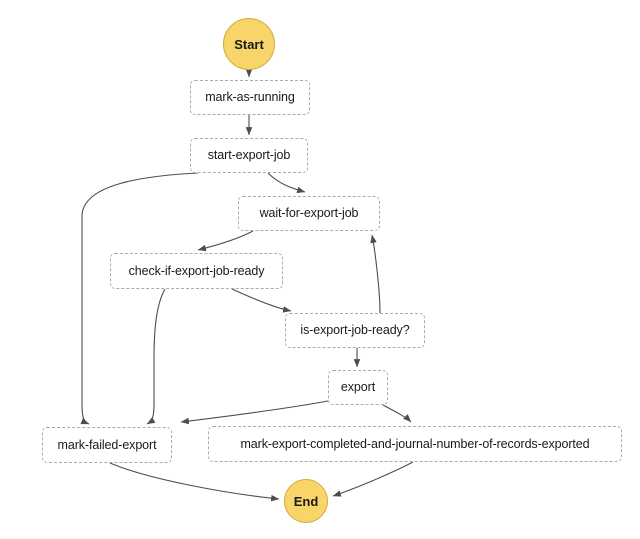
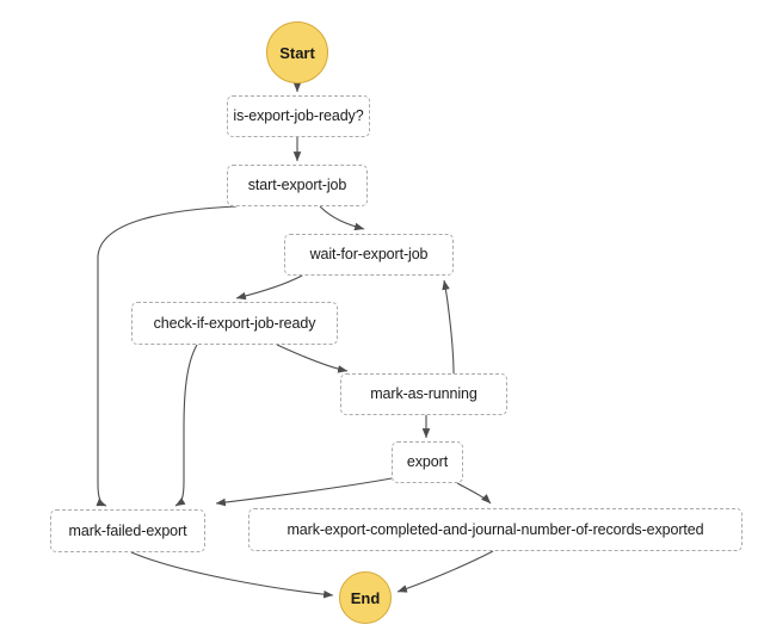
  Start
- mark-as-running
+ is-export-job-ready?
  start-export-job
  wait-for-export-job
  check-if-export-job-ready
- is-export-job-ready?
+ mark-as-running
  export
  mark-failed-export
  mark-export-completed-and-journal-number-of-records-exported
  End
